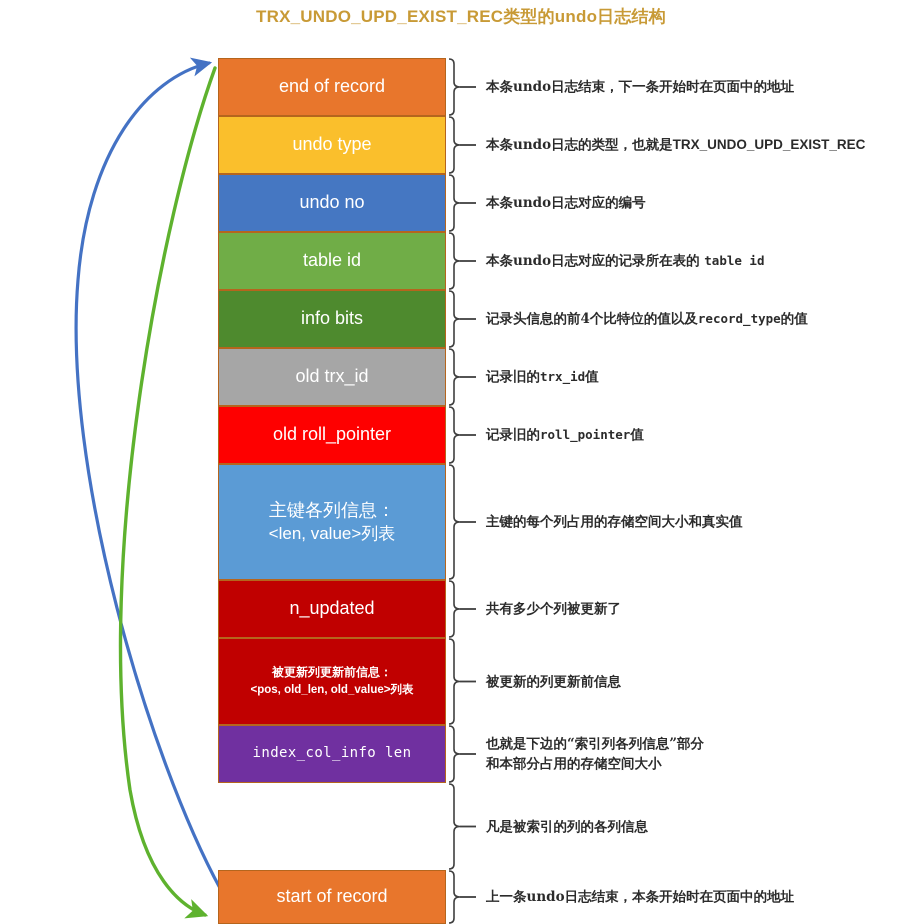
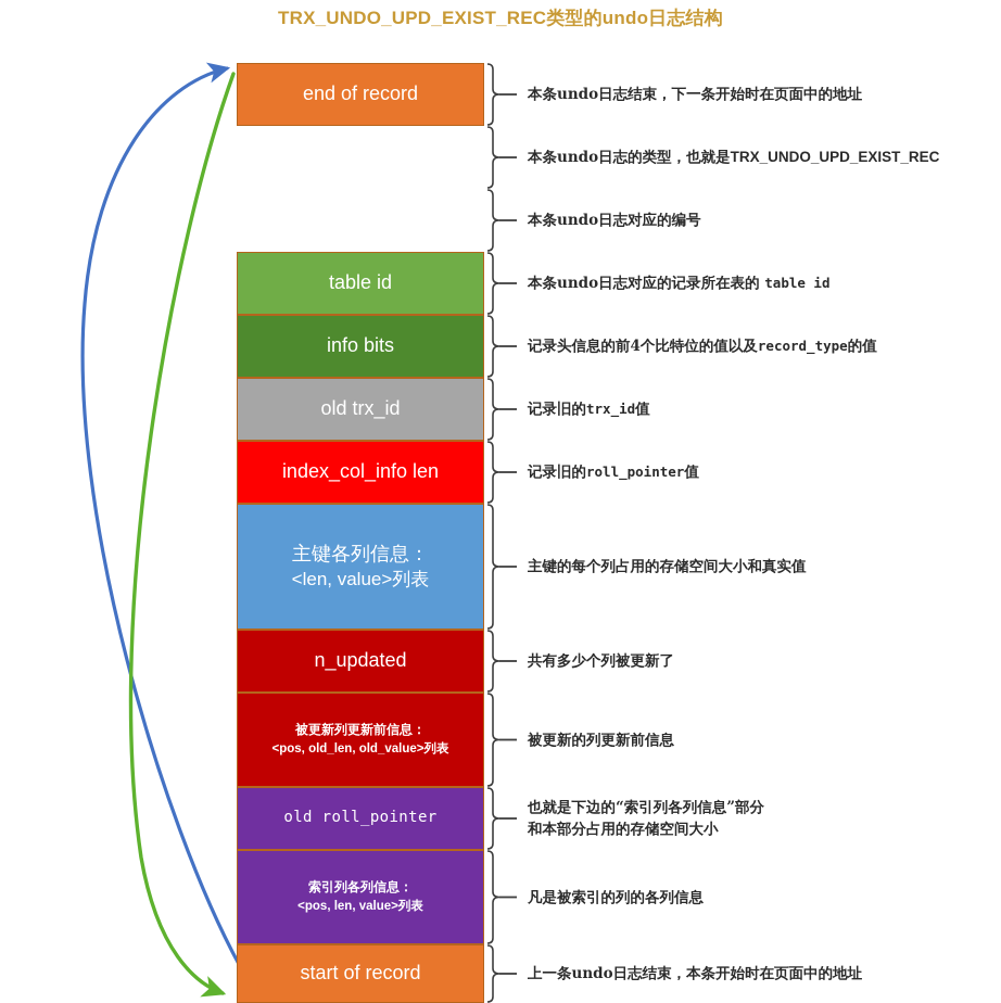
  TRX_UNDO_UPD_EXIST_REC类型的undo日志结构
  end of record
- undo type
- undo no
  table id
  info bits
  old trx_id
- old roll_pointer
+ index_col_info len
  主键各列信息：
  <len, value>列表
  n_updated
  被更新列更新前信息：
  <pos, old_len, old_value>列表
- index_col_info len
+ old roll_pointer
+ 索引列各列信息：
+ <pos, len, value>列表
  start of record
  本条undo日志结束，下一条开始时在页面中的地址
  本条undo日志的类型，也就是TRX_UNDO_UPD_EXIST_REC
  本条undo日志对应的编号
  本条undo日志对应的记录所在表的 table id
  记录头信息的前4个比特位的值以及record_type的值
  记录旧的trx_id值
  记录旧的roll_pointer值
  主键的每个列占用的存储空间大小和真实值
  共有多少个列被更新了
  被更新的列更新前信息
  也就是下边的“索引列各列信息”部分
  和本部分占用的存储空间大小
  凡是被索引的列的各列信息
  上一条undo日志结束，本条开始时在页面中的地址
